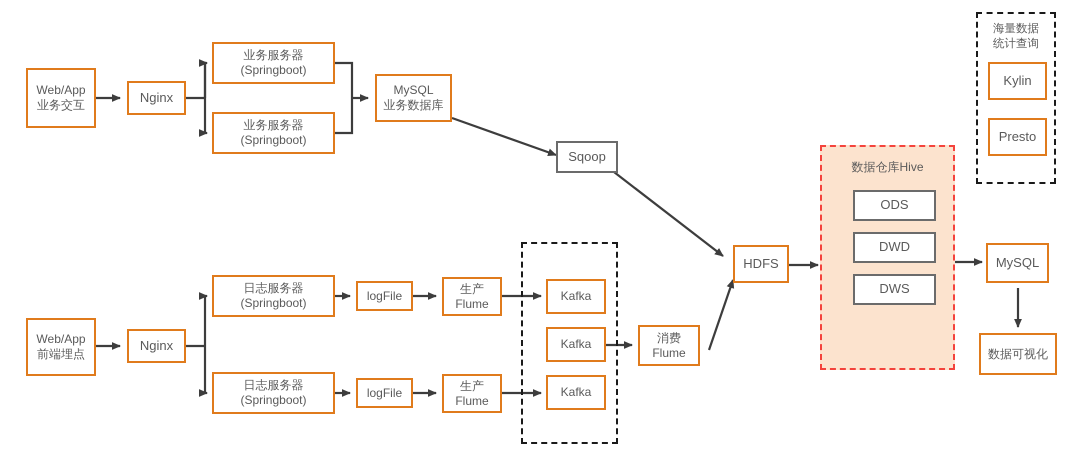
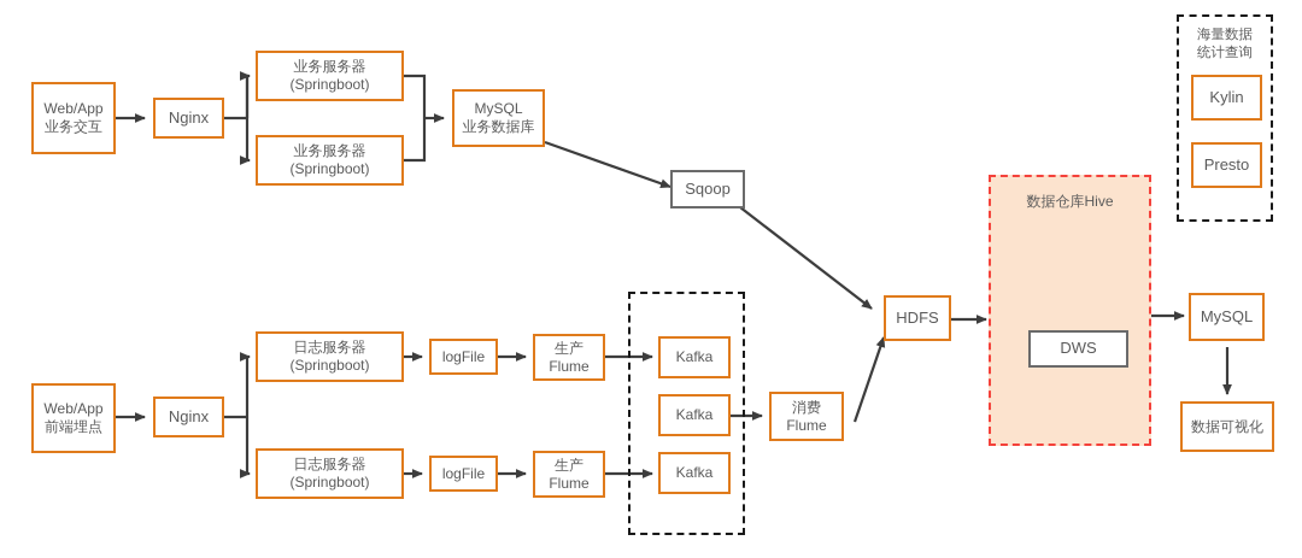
  Web/App
  业务交互
  Nginx
  业务服务器
  (Springboot)
  业务服务器
  (Springboot)
  MySQL
  业务数据库
  Sqoop
  Web/App
  前端埋点
  Nginx
  日志服务器
  (Springboot)
  日志服务器
  (Springboot)
  logFile
  logFile
  生产
  Flume
  生产
  Flume
  Kafka
  Kafka
  Kafka
  消费
  Flume
  HDFS
  数据仓库Hive
- ODS
- DWD
  DWS
  海量数据
  统计查询
  Kylin
  Presto
  MySQL
  数据可视化
